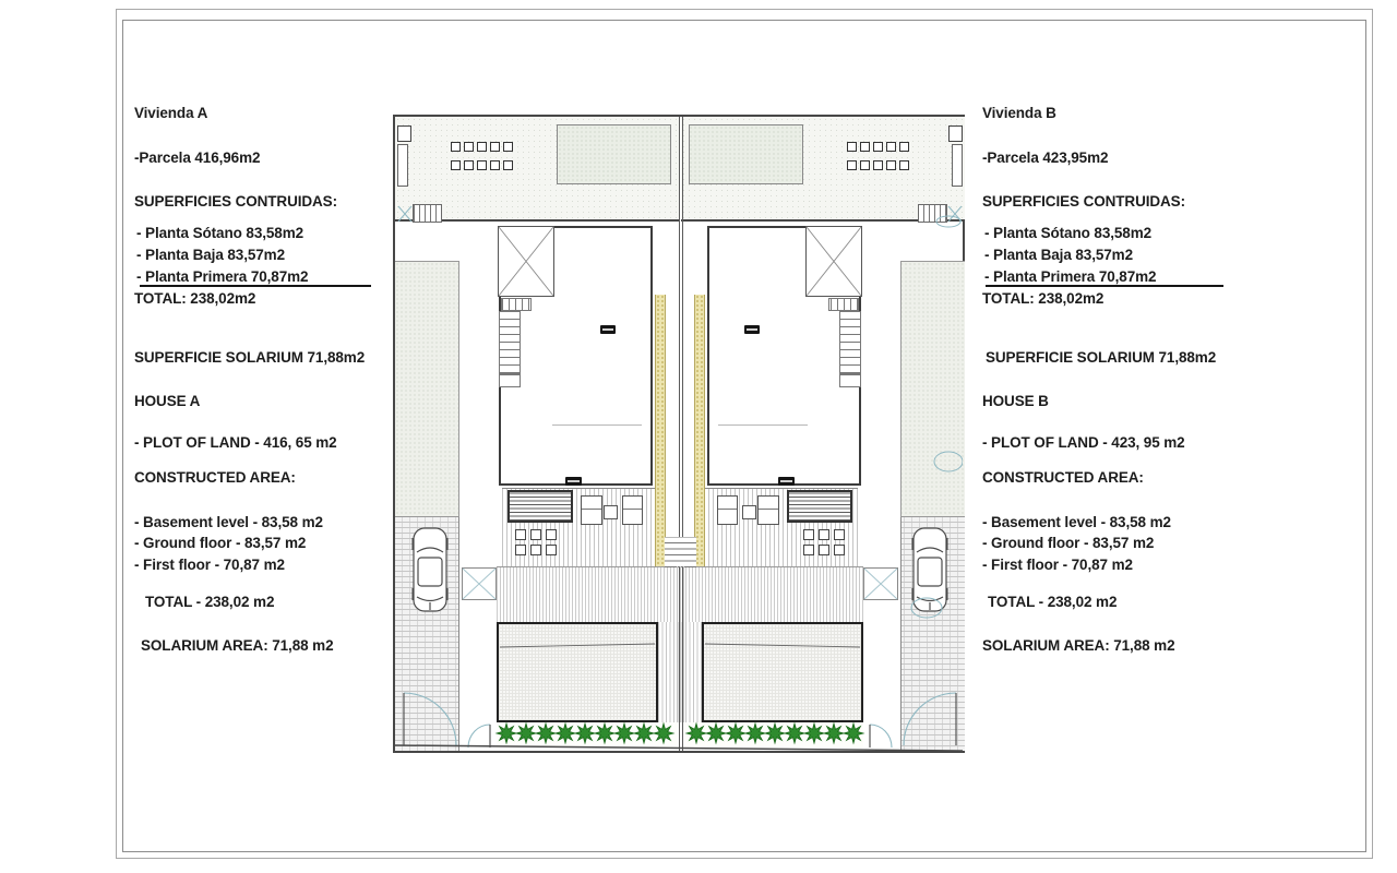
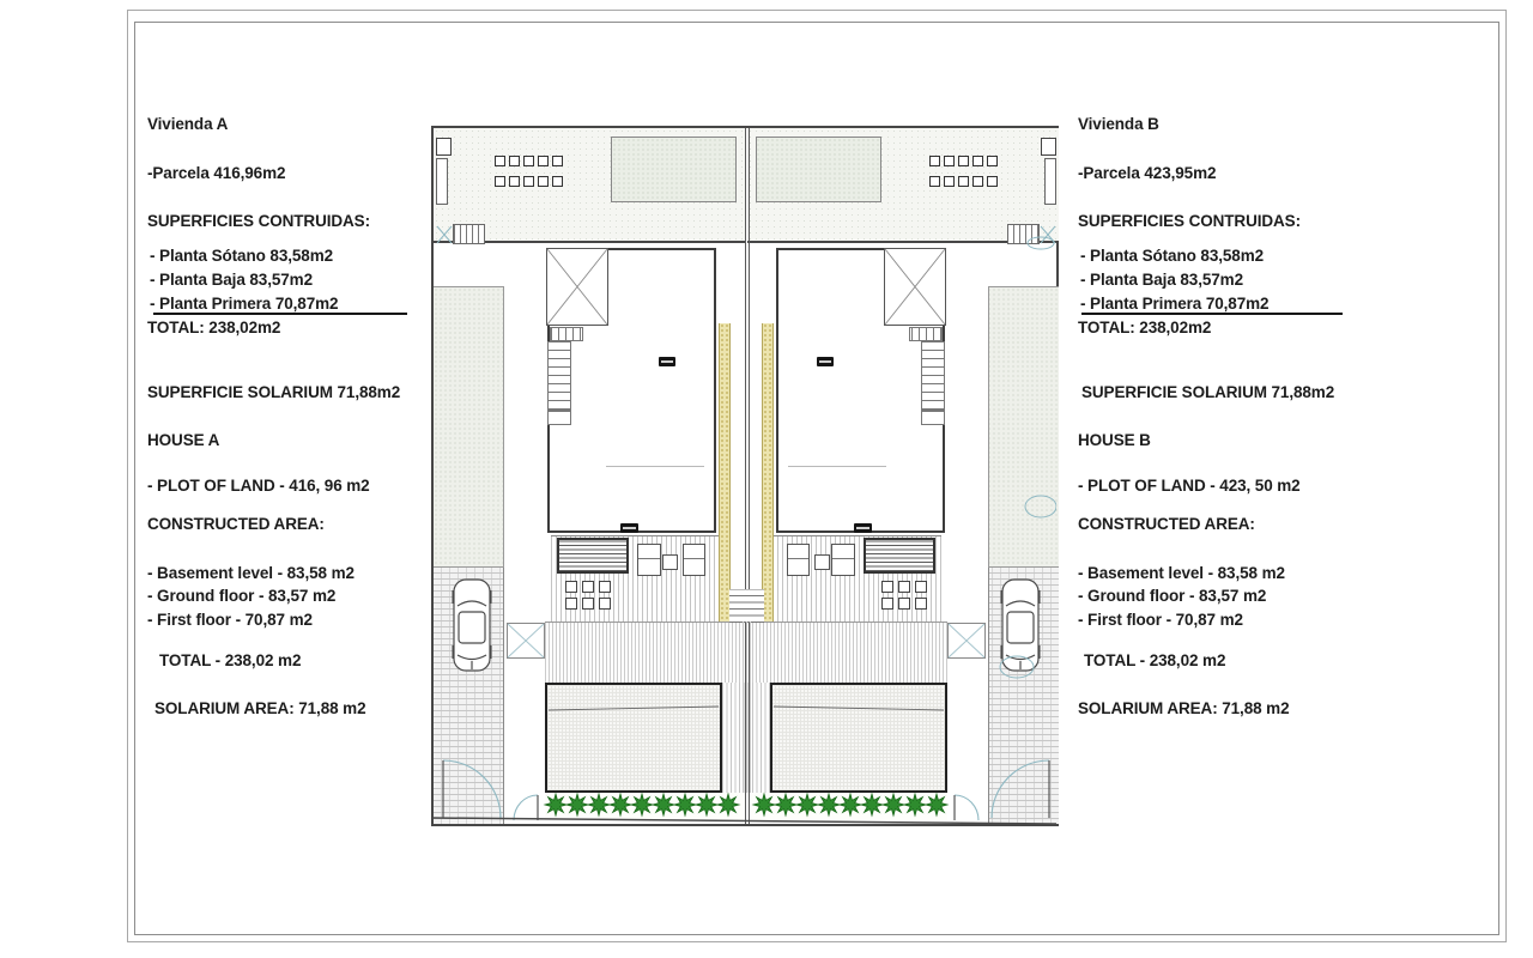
  Vivienda A
  -Parcela 416,96m2
  SUPERFICIES CONTRUIDAS:
  - Planta Sótano 83,58m2
  - Planta Baja 83,57m2
  - Planta Primera 70,87m2
  TOTAL: 238,02m2
  SUPERFICIE SOLARIUM 71,88m2
  HOUSE A
- - PLOT OF LAND - 416, 65 m2
+ - PLOT OF LAND - 416, 96 m2
  CONSTRUCTED AREA:
  - Basement level - 83,58 m2
  - Ground floor - 83,57 m2
  - First floor - 70,87 m2
  TOTAL - 238,02 m2
  SOLARIUM AREA: 71,88 m2
  Vivienda B
  -Parcela 423,95m2
  SUPERFICIES CONTRUIDAS:
  - Planta Sótano 83,58m2
  - Planta Baja 83,57m2
  - Planta Primera 70,87m2
  TOTAL: 238,02m2
  SUPERFICIE SOLARIUM 71,88m2
  HOUSE B
- - PLOT OF LAND - 423, 95 m2
+ - PLOT OF LAND - 423, 50 m2
  CONSTRUCTED AREA:
  - Basement level - 83,58 m2
  - Ground floor - 83,57 m2
  - First floor - 70,87 m2
  TOTAL - 238,02 m2
  SOLARIUM AREA: 71,88 m2
